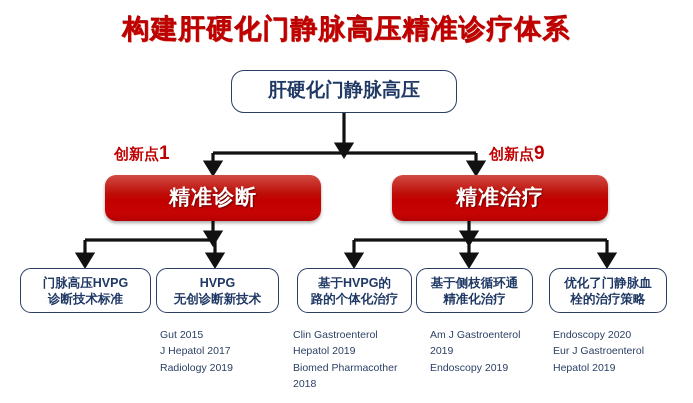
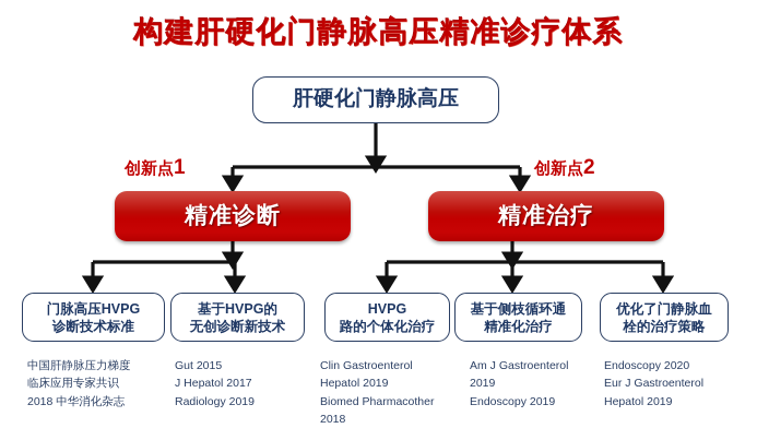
  构建肝硬化门静脉高压精准诊疗体系
  肝硬化门静脉高压
  创新点1
- 创新点9
+ 创新点2
  精准诊断
  精准治疗
  门脉高压HVPG
  诊断技术标准
- HVPG
+ 基于HVPG的
  无创诊断新技术
- 基于HVPG的
+ HVPG
  路的个体化治疗
  基于侧枝循环通
  精准化治疗
  优化了门静脉血
  栓的治疗策略
+ 中国肝静脉压力梯度
+ 临床应用专家共识
+ 2018 中华消化杂志
  Gut 2015
  J Hepatol 2017
  Radiology 2019
  Clin Gastroenterol
  Hepatol 2019
  Biomed Pharmacother
  2018
  Am J Gastroenterol
  2019
  Endoscopy 2019
  Endoscopy 2020
  Eur J Gastroenterol
  Hepatol 2019
